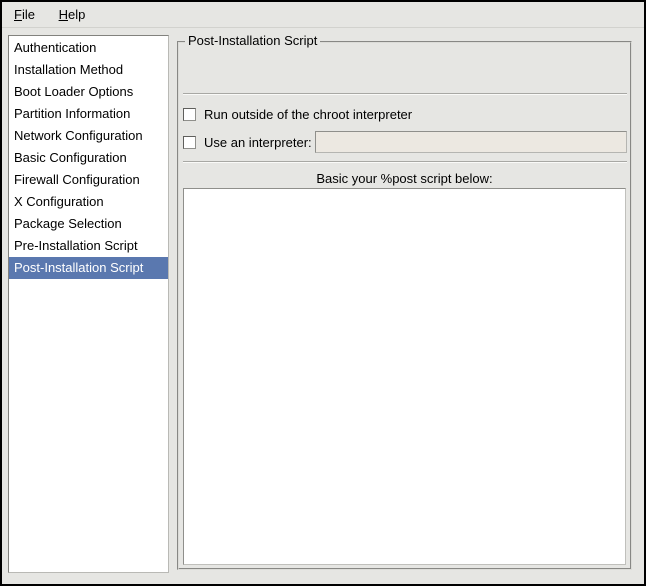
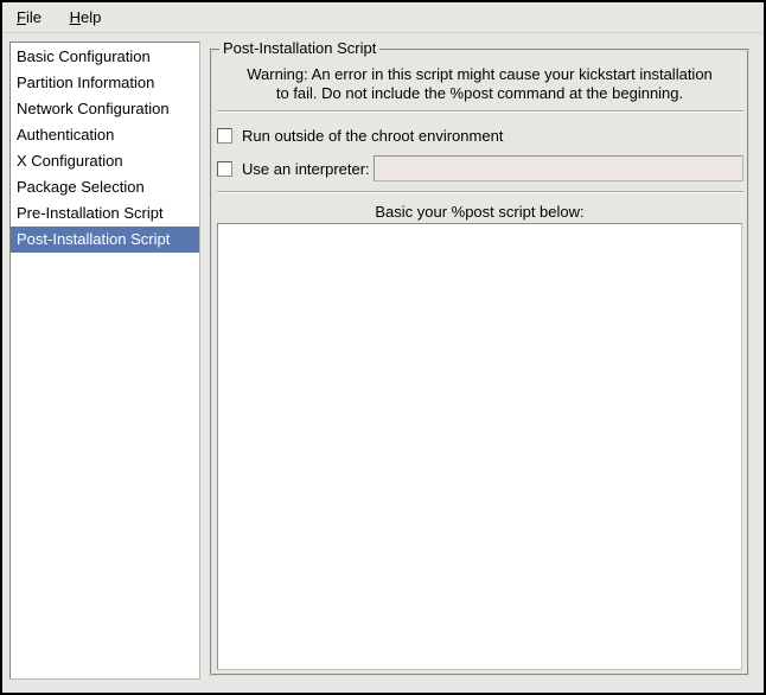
  File Help
- Authentication
+ Basic Configuration
- Installation Method
- Boot Loader Options
  Partition Information
  Network Configuration
- Basic Configuration
+ Authentication
- Firewall Configuration
  X Configuration
  Package Selection
  Pre-Installation Script
  Post-Installation Script
  Post-Installation Script
+ Warning: An error in this script might cause your kickstart installation
+ to fail. Do not include the %post command at the beginning.
- Run outside of the chroot interpreter
+ Run outside of the chroot environment
  Use an interpreter:
  Basic your %post script below:
